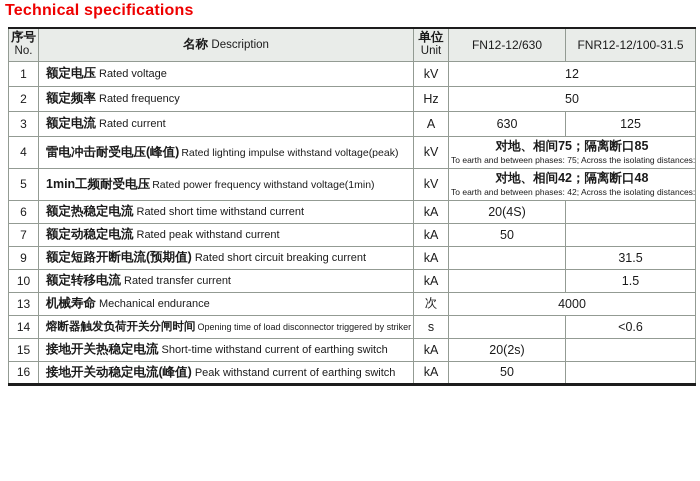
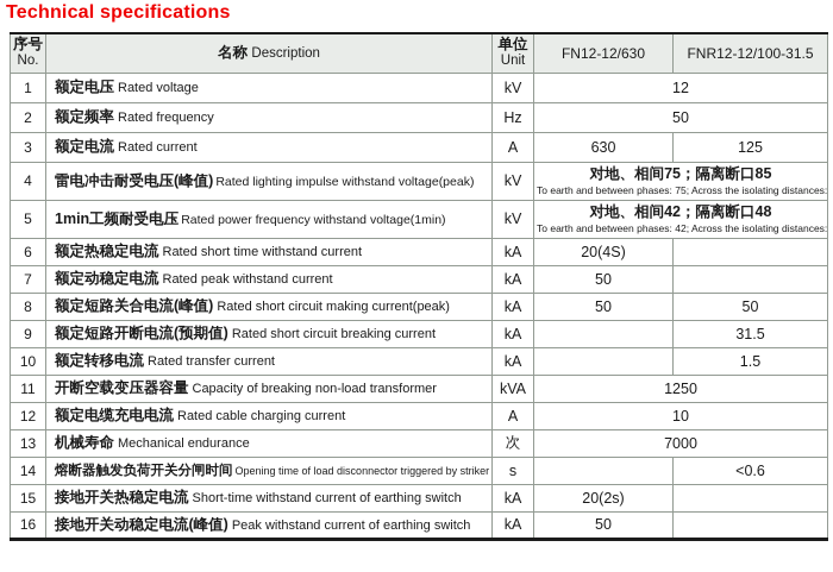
  Technical specifications
  序号 No.	名称 Description	单位 Unit	FN12-12/630	FNR12-12/100-31.5
  1	额定电压 Rated voltage	kV	12
  2	额定频率 Rated frequency	Hz	50
  3	额定电流 Rated current	A	630	125
  4	雷电冲击耐受电压(峰值) Rated lighting impulse withstand voltage(peak)	kV	对地、相间75；隔离断口85 To earth and between phases: 75; Across the isolating distances:
  5	1min工频耐受电压 Rated power frequency withstand voltage(1min)	kV	对地、相间42；隔离断口48 To earth and between phases: 42; Across the isolating distances:
  6	额定热稳定电流 Rated short time withstand current	kA	20(4S)
  7	额定动稳定电流 Rated peak withstand current	kA	50
+ 8	额定短路关合电流(峰值) Rated short circuit making current(peak)	kA	50	50
  9	额定短路开断电流(预期值) Rated short circuit breaking current	kA		31.5
  10	额定转移电流 Rated transfer current	kA		1.5
+ 11	开断空载变压器容量 Capacity of breaking non-load transformer	kVA	1250
+ 12	额定电缆充电电流 Rated cable charging current	A	10
- 13	机械寿命 Mechanical endurance	次	4000
+ 13	机械寿命 Mechanical endurance	次	7000
  14	熔断器触发负荷开关分闸时间 Opening time of load disconnector triggered by striker	s		<0.6
  15	接地开关热稳定电流 Short-time withstand current of earthing switch	kA	20(2s)
  16	接地开关动稳定电流(峰值) Peak withstand current of earthing switch	kA	50
